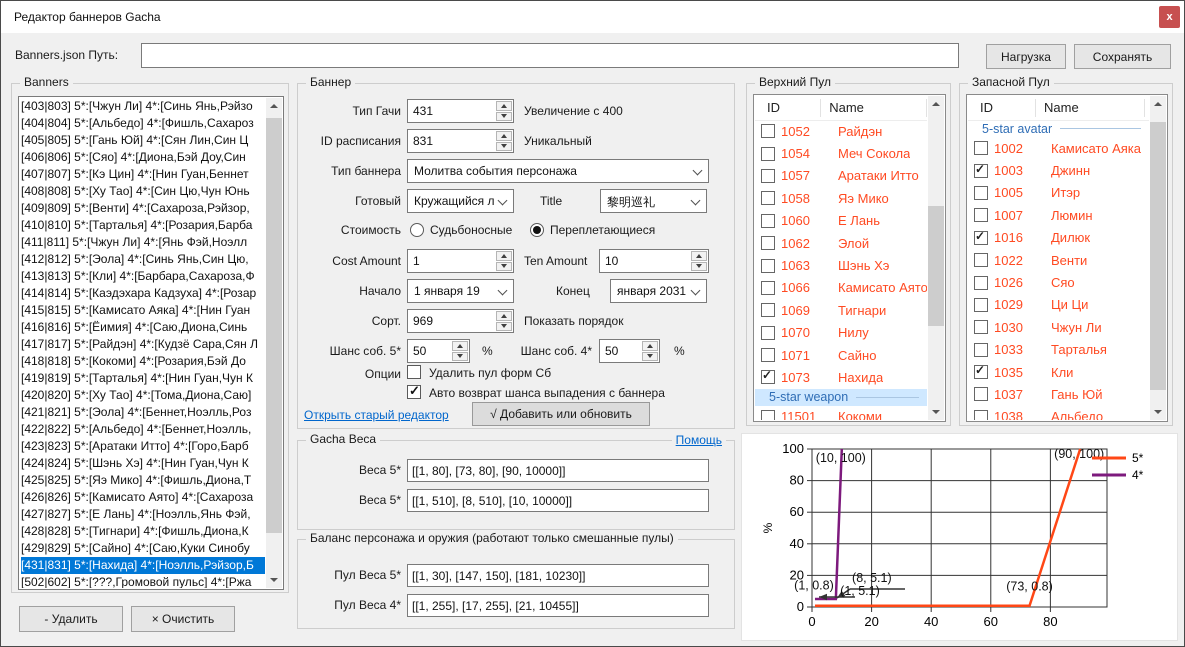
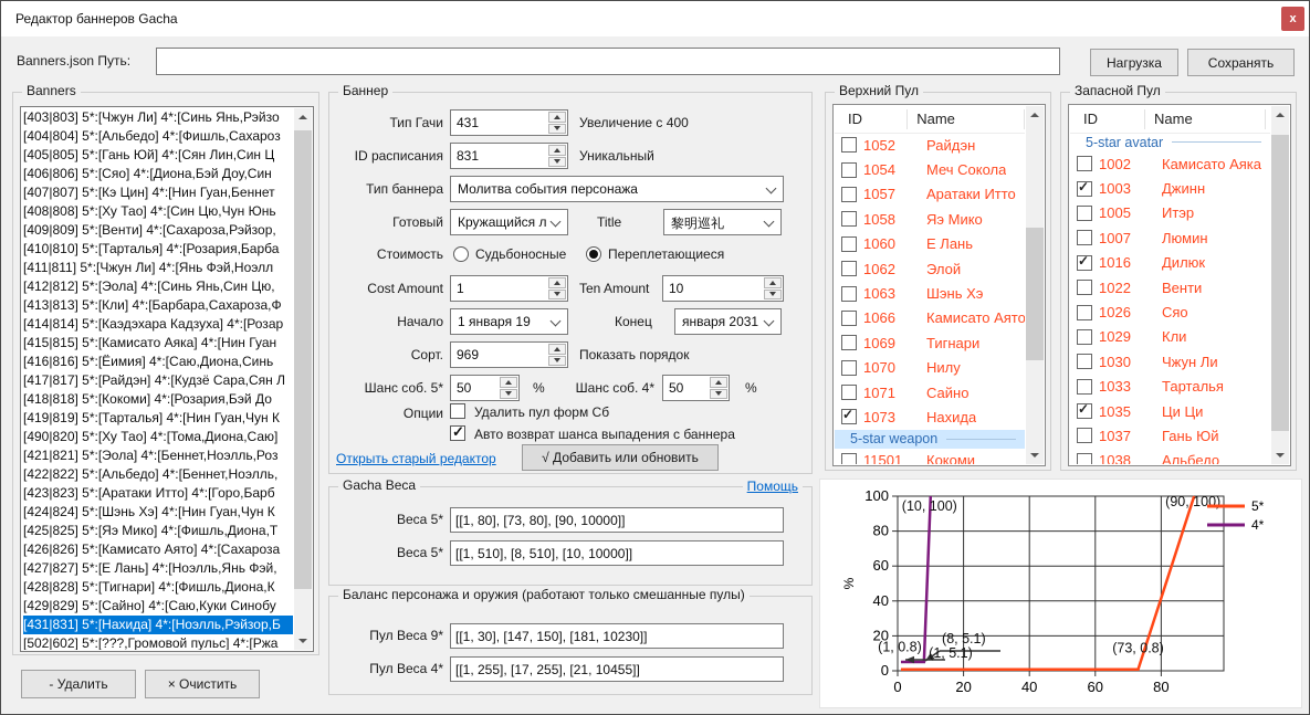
  Редактор баннеров Gacha
  x
  Banners.json Путь:
  Нагрузка
  Сохранять
  Banners
  [403|803] 5*:[Чжун Ли] 4*:[Синь Янь,Рэйзо
  [404|804] 5*:[Альбедо] 4*:[Фишль,Сахароз
  [405|805] 5*:[Гань Юй] 4*:[Сян Лин,Син Ц
  [406|806] 5*:[Сяо] 4*:[Диона,Бэй Доу,Син
  [407|807] 5*:[Кэ Цин] 4*:[Нин Гуан,Беннет
  [408|808] 5*:[Ху Тао] 4*:[Син Цю,Чун Юнь
  [409|809] 5*:[Венти] 4*:[Сахароза,Рэйзор,
  [410|810] 5*:[Тарталья] 4*:[Розария,Барба
  [411|811] 5*:[Чжун Ли] 4*:[Янь Фэй,Ноэлл
  [412|812] 5*:[Эола] 4*:[Синь Янь,Син Цю,
  [413|813] 5*:[Кли] 4*:[Барбара,Сахароза,Ф
  [414|814] 5*:[Каэдэхара Кадзуха] 4*:[Розар
  [415|815] 5*:[Камисато Аяка] 4*:[Нин Гуан
  [416|816] 5*:[Ёимия] 4*:[Саю,Диона,Синь
  [417|817] 5*:[Райдэн] 4*:[Кудзё Сара,Сян Л
  [418|818] 5*:[Кокоми] 4*:[Розария,Бэй До
  [419|819] 5*:[Тарталья] 4*:[Нин Гуан,Чун К
- [420|820] 5*:[Ху Тао] 4*:[Тома,Диона,Саю]
+ [490|820] 5*:[Ху Тао] 4*:[Тома,Диона,Саю]
  [421|821] 5*:[Эола] 4*:[Беннет,Ноэлль,Роз
  [422|822] 5*:[Альбедо] 4*:[Беннет,Ноэлль,
  [423|823] 5*:[Аратаки Итто] 4*:[Горо,Барб
  [424|824] 5*:[Шэнь Хэ] 4*:[Нин Гуан,Чун К
  [425|825] 5*:[Яэ Мико] 4*:[Фишль,Диона,Т
  [426|826] 5*:[Камисато Аято] 4*:[Сахароза
  [427|827] 5*:[Е Лань] 4*:[Ноэлль,Янь Фэй,
  [428|828] 5*:[Тигнари] 4*:[Фишль,Диона,К
  [429|829] 5*:[Сайно] 4*:[Саю,Куки Синобу
  [431|831] 5*:[Нахида] 4*:[Ноэлль,Рэйзор,Б
  [502|602] 5*:[???,Громовой пульс] 4*:[Ржа
  - Удалить
  × Очистить
  Баннер
  Тип Гачи
  431
  Увеличение с 400
  ID расписания
  831
  Уникальный
  Тип баннера
  Молитва события персонажа
  Готовый
  Кружащийся л
  Title
  黎明巡礼
  Стоимость
  Судьбоносные
  Переплетающиеся
  Cost Amount
  1
  Ten Amount
  10
  Начало
  1 января 19
  Конец
  января 2031
  Сорт.
  969
  Показать порядок
  Шанс соб. 5*
  50
  %
  Шанс соб. 4*
  50
  %
  Опции
  Удалить пул форм Сб
  Авто возврат шанса выпадения с баннера
  Открыть старый редактор
  √ Добавить или обновить
  Gacha Веса
  Помощь
  Веса 5*
  [[1, 80], [73, 80], [90, 10000]]
  Веса 5*
  [[1, 510], [8, 510], [10, 10000]]
  Баланс персонажа и оружия (работают только смешанные пулы)
- Пул Веса 5*
+ Пул Веса 9*
  [[1, 30], [147, 150], [181, 10230]]
  Пул Веса 4*
  [[1, 255], [17, 255], [21, 10455]]
  Верхний Пул
  ID
  Name
  1052
  Райдэн
  1054
  Меч Сокола
  1057
  Аратаки Итто
  1058
  Яэ Мико
  1060
  Е Лань
  1062
  Элой
  1063
  Шэнь Хэ
  1066
  Камисато Аято
  1069
  Тигнари
  1070
  Нилу
  1071
  Сайно
  1073
  Нахида
  5-star weapon
  11501
  Кокоми
  Запасной Пул
  ID
  Name
  5-star avatar
  1002
  Камисато Аяка
  1003
  Джинн
  1005
  Итэр
  1007
  Люмин
  1016
  Дилюк
  1022
  Венти
  1026
  Сяо
  1029
- Ци Ци
+ Кли
  1030
  Чжун Ли
  1033
  Тарталья
  1035
- Кли
+ Ци Ци
  1037
  Гань Юй
  1038
  Альбедо
  0
  20
  40
  60
  80
  0
  20
  40
  60
  80
  100
  (10, 100)
  (90, 100)
  (8, 5.1)
  (1, 5.1)
  (1, 0.8)
  (73, 0.8)
  5*
  4*
